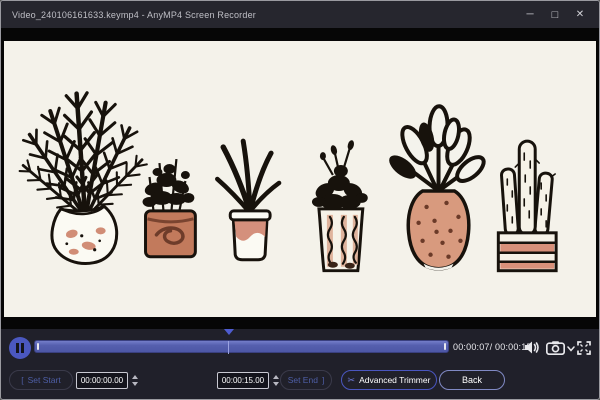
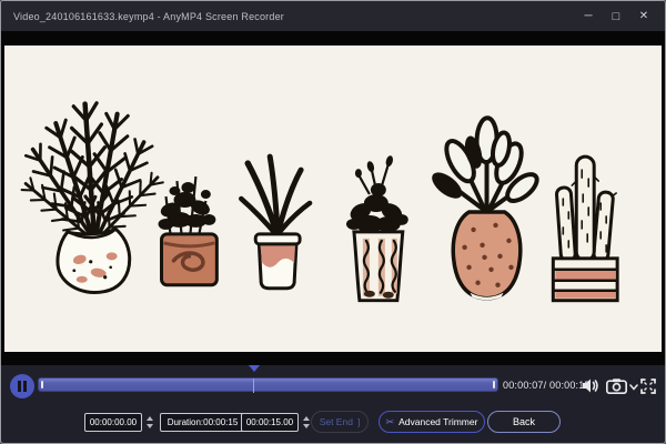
  Video_240106161633.keymp4 - AnyMP4 Screen Recorder
  ─
  □
  ✕
  00:00:07/ 00:00:1
- [
- Set Start
  00:00:00.00
+ Duration:00:00:15
  00:00:15.00
  Set End
  ]
  ✂
  Advanced Trimmer
  Back
